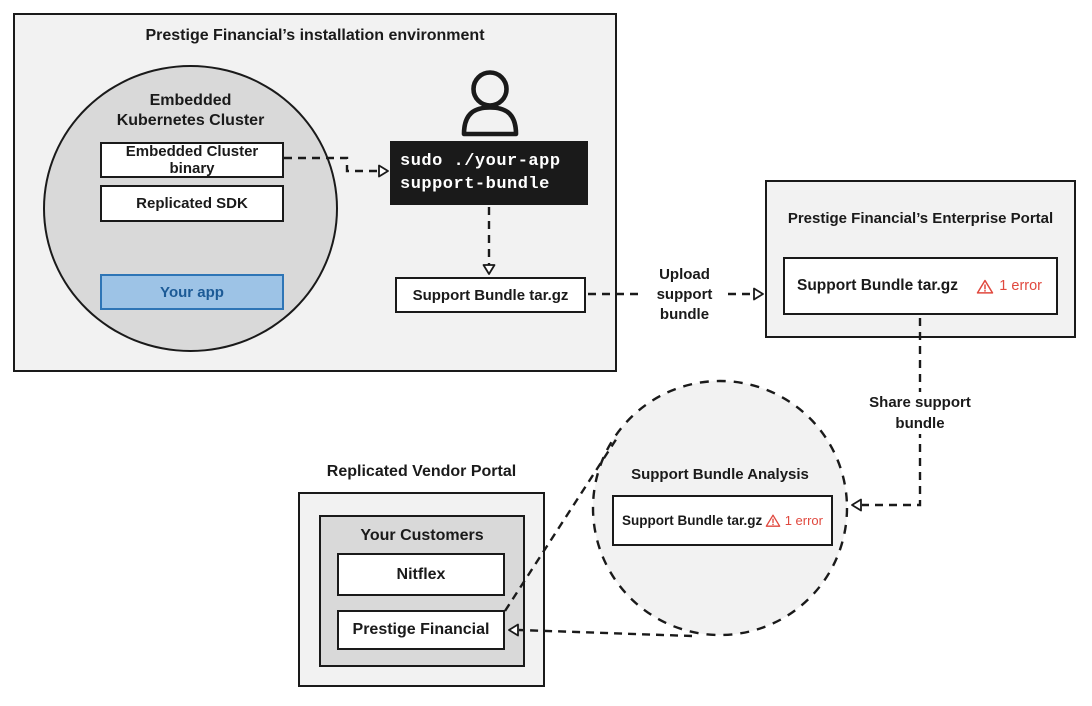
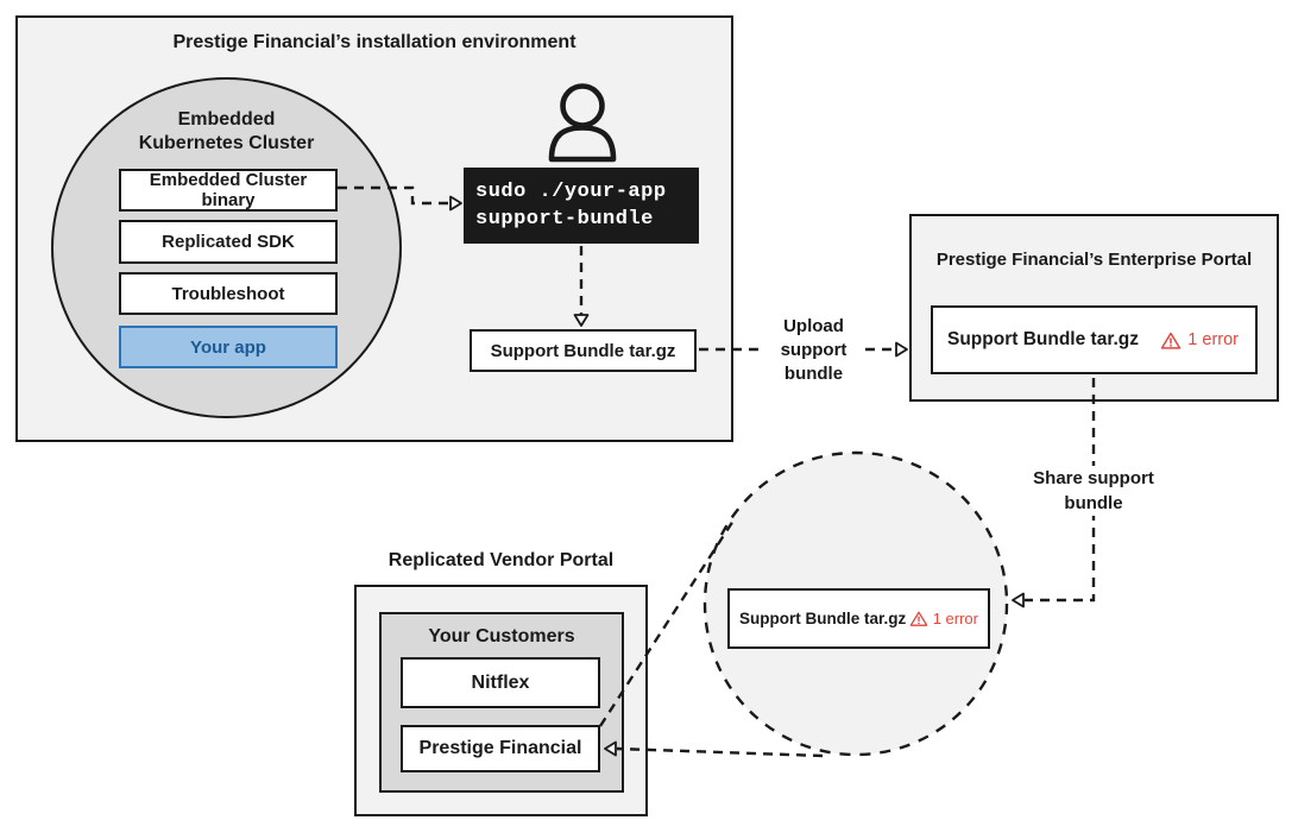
  Prestige Financial’s installation environment
  Embedded
  Kubernetes Cluster
  Embedded Cluster binary
  Replicated SDK
+ Troubleshoot
  Your app
  sudo ./your-app
  support-bundle
  Support Bundle tar.gz
  Prestige Financial’s Enterprise Portal
  Support Bundle tar.gz
  1 error
- Support Bundle Analysis
  Support Bundle tar.gz
  1 error
  Replicated Vendor Portal
  Your Customers
  Nitflex
  Prestige Financial
  Upload
  support
  bundle
  Share support
  bundle
